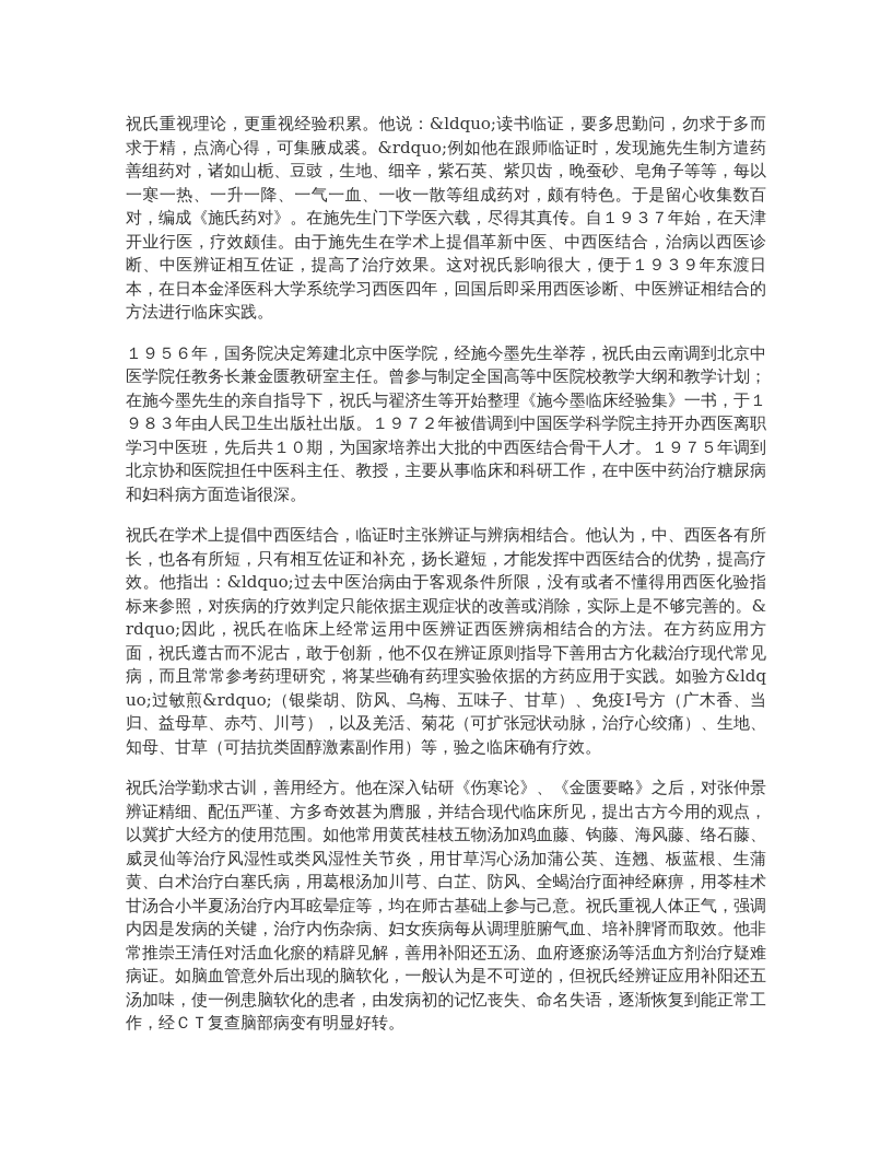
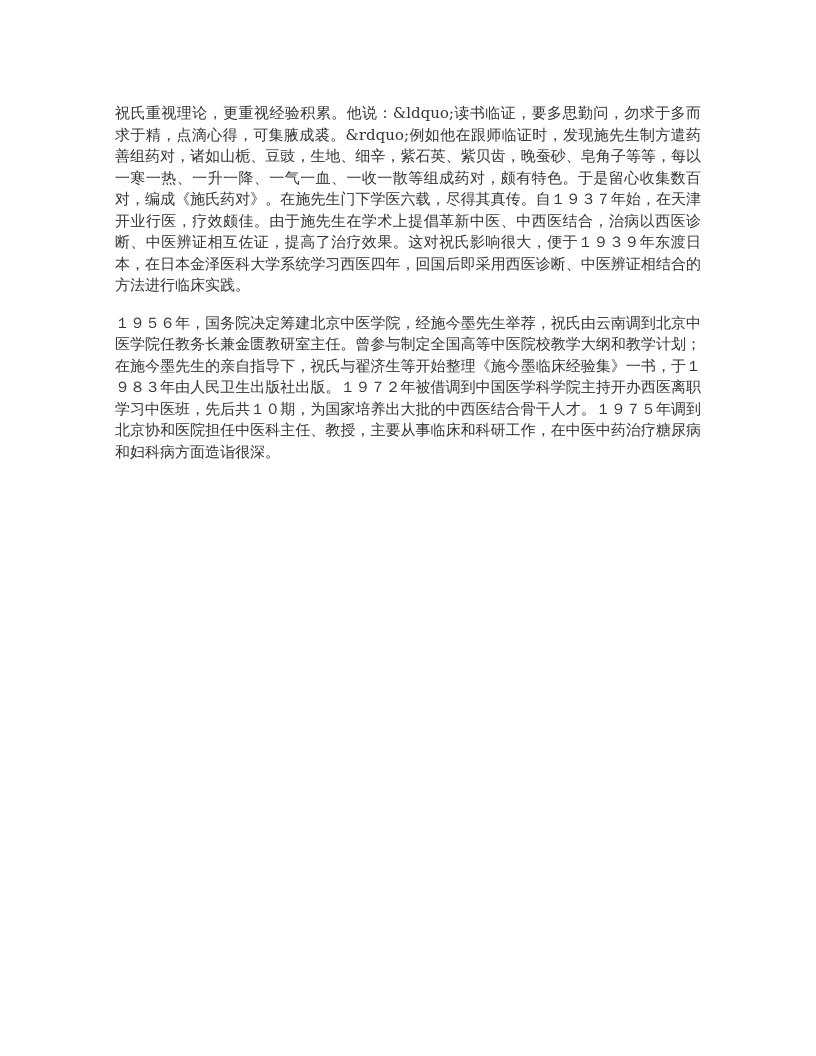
  祝氏重视理论，更重视经验积累。他说：&ldquo;读书临证，要多思勤问，勿求于多而求于精，点滴心得，可集腋成裘。&rdquo;例如他在跟师临证时，发现施先生制方遣药善组药对，诸如山栀、豆豉，生地、细辛，紫石英、紫贝齿，晚蚕砂、皂角子等等，每以一寒一热、一升一降、一气一血、一收一散等组成药对，颇有特色。于是留心收集数百对，编成《施氏药对》。在施先生门下学医六载，尽得其真传。自１９３７年始，在天津开业行医，疗效颇佳。由于施先生在学术上提倡革新中医、中西医结合，治病以西医诊断、中医辨证相互佐证，提高了治疗效果。这对祝氏影响很大，便于１９３９年东渡日本，在日本金泽医科大学系统学习西医四年，回国后即采用西医诊断、中医辨证相结合的方法进行临床实践。
  １９５６年，国务院决定筹建北京中医学院，经施今墨先生举荐，祝氏由云南调到北京中医学院任教务长兼金匮教研室主任。曾参与制定全国高等中医院校教学大纲和教学计划；在施今墨先生的亲自指导下，祝氏与翟济生等开始整理《施今墨临床经验集》一书，于１９８３年由人民卫生出版社出版。１９７２年被借调到中国医学科学院主持开办西医离职学习中医班，先后共１０期，为国家培养出大批的中西医结合骨干人才。１９７５年调到北京协和医院担任中医科主任、教授，主要从事临床和科研工作，在中医中药治疗糖尿病和妇科病方面造诣很深。
- 祝氏在学术上提倡中西医结合，临证时主张辨证与辨病相结合。他认为，中、西医各有所长，也各有所短，只有相互佐证和补充，扬长避短，才能发挥中西医结合的优势，提高疗效。他指出：&ldquo;过去中医治病由于客观条件所限，没有或者不懂得用西医化验指标来参照，对疾病的疗效判定只能依据主观症状的改善或消除，实际上是不够完善的。&rdquo;因此，祝氏在临床上经常运用中医辨证西医辨病相结合的方法。在方药应用方面，祝氏遵古而不泥古，敢于创新，他不仅在辨证原则指导下善用古方化裁治疗现代常见病，而且常常参考药理研究，将某些确有药理实验依据的方药应用于实践。如验方&ldquo;过敏煎&rdquo;（银柴胡、防风、乌梅、五味子、甘草）、免疫Ⅰ号方（广木香、当归、益母草、赤芍、川芎），以及羌活、菊花（可扩张冠状动脉，治疗心绞痛）、生地、知母、甘草（可拮抗类固醇激素副作用）等，验之临床确有疗效。
- 祝氏治学勤求古训，善用经方。他在深入钻研《伤寒论》、《金匮要略》之后，对张仲景辨证精细、配伍严谨、方多奇效甚为膺服，并结合现代临床所见，提出古方今用的观点，以冀扩大经方的使用范围。如他常用黄芪桂枝五物汤加鸡血藤、钩藤、海风藤、络石藤、威灵仙等治疗风湿性或类风湿性关节炎，用甘草泻心汤加蒲公英、连翘、板蓝根、生蒲黄、白术治疗白塞氏病，用葛根汤加川芎、白芷、防风、全蝎治疗面神经麻痹，用苓桂术甘汤合小半夏汤治疗内耳眩晕症等，均在师古基础上参与己意。祝氏重视人体正气，强调内因是发病的关键，治疗内伤杂病、妇女疾病每从调理脏腑气血、培补脾肾而取效。他非常推崇王清任对活血化瘀的精辟见解，善用补阳还五汤、血府逐瘀汤等活血方剂治疗疑难病证。如脑血管意外后出现的脑软化，一般认为是不可逆的，但祝氏经辨证应用补阳还五汤加味，使一例患脑软化的患者，由发病初的记忆丧失、命名失语，逐渐恢复到能正常工作，经ＣＴ复查脑部病变有明显好转。
